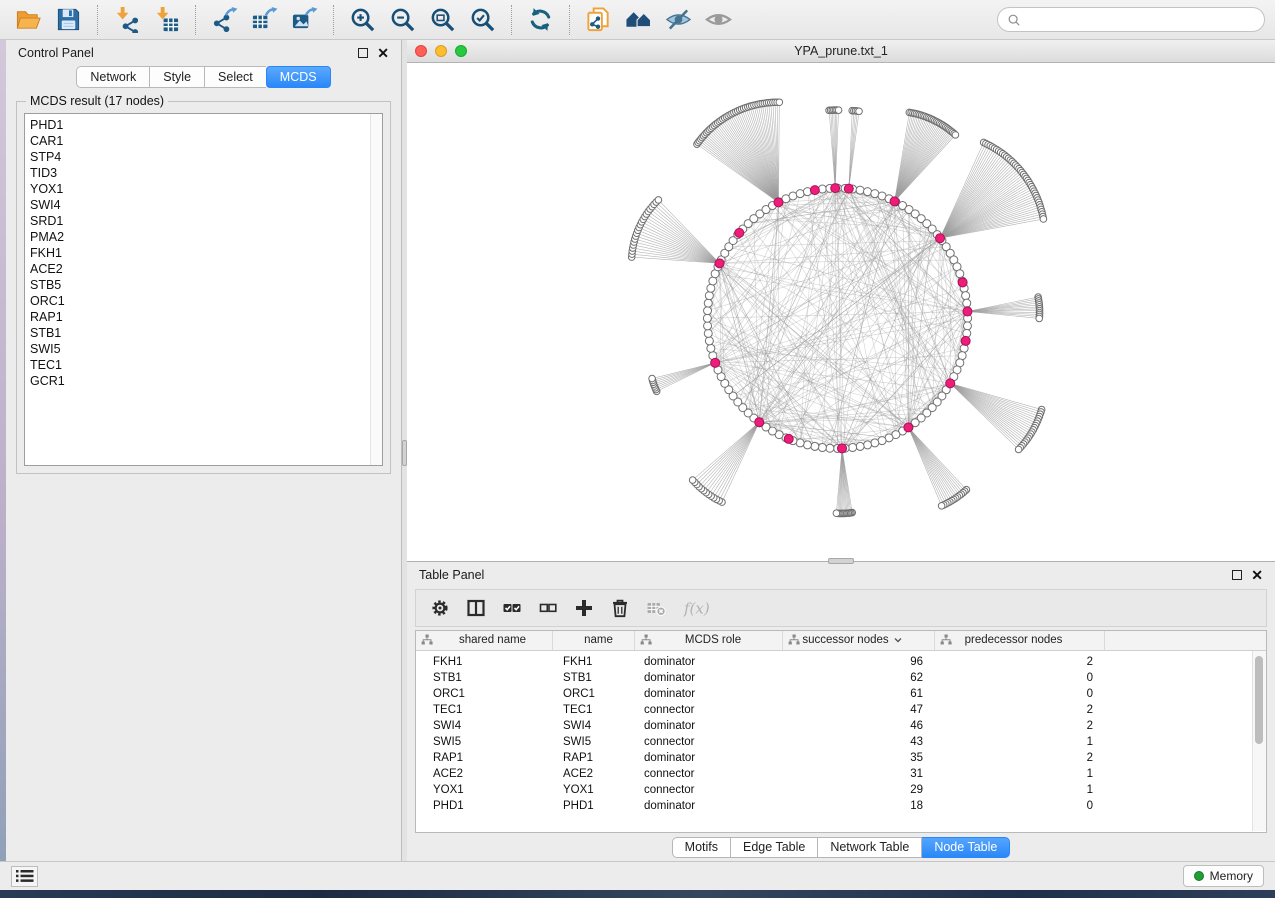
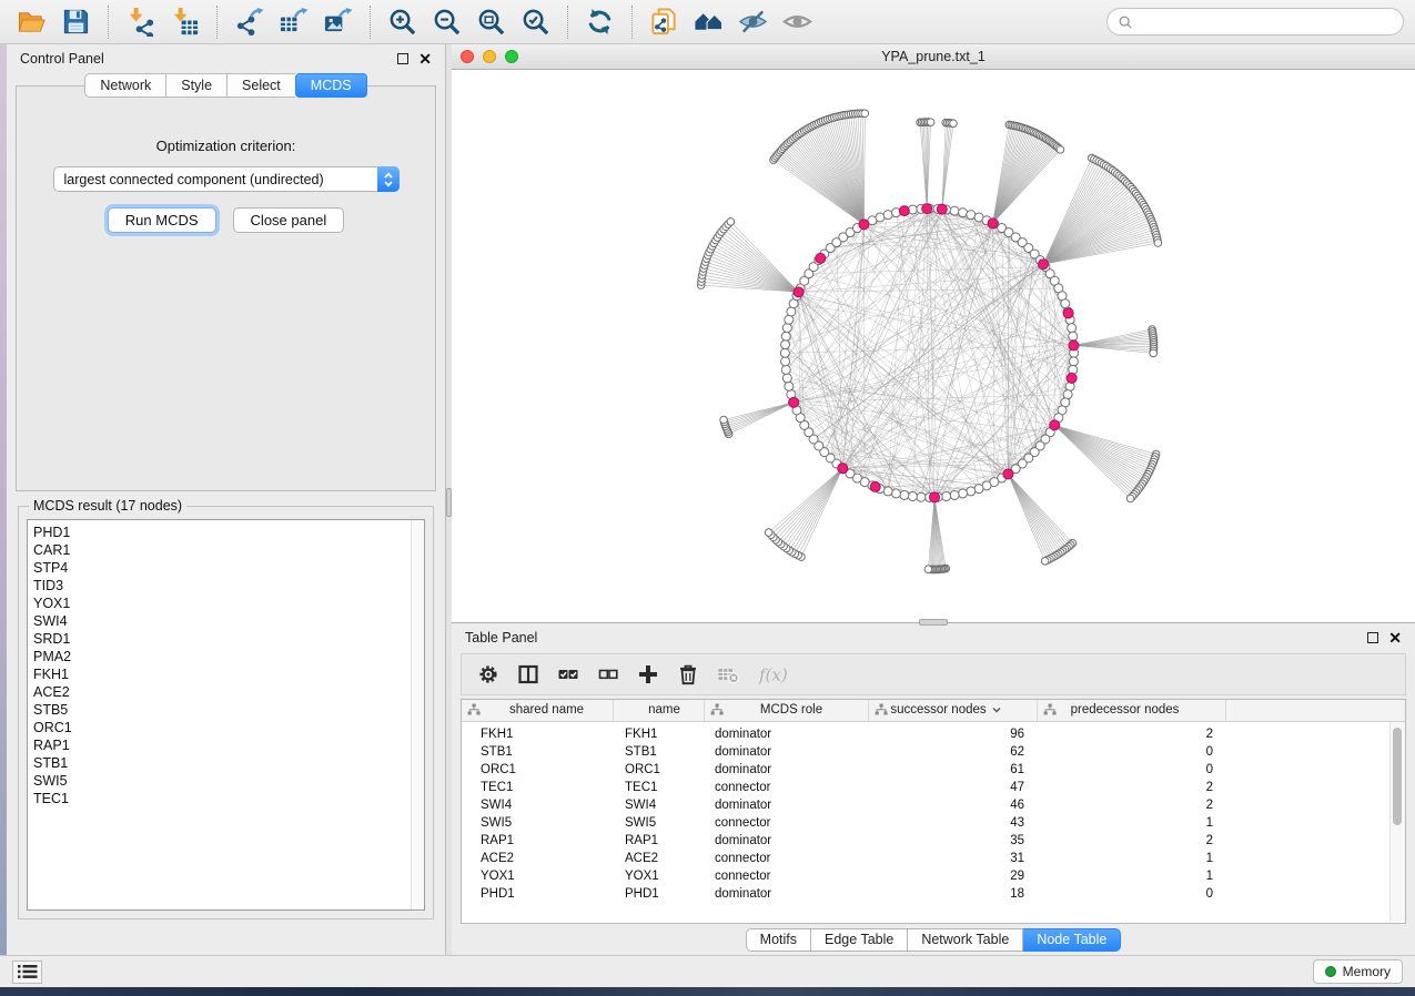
  Control Panel
  ✕
  Network
  Style
  Select
  MCDS
+ Optimization criterion:
+ largest connected component (undirected)
+ Run MCDS
+ Close panel
  MCDS result (17 nodes)
  PHD1
  CAR1
  STP4
  TID3
  YOX1
  SWI4
  SRD1
  PMA2
  FKH1
  ACE2
  STB5
  ORC1
  RAP1
  STB1
  SWI5
  TEC1
- GCR1
  YPA_prune.txt_1
  Table Panel
  ✕
  f(x)
  shared name
  name
  MCDS role
  successor nodes
  predecessor nodes
  FKH1
  FKH1
  dominator
  96
  2
  STB1
  STB1
  dominator
  62
  0
  ORC1
  ORC1
  dominator
  61
  0
  TEC1
  TEC1
  connector
  47
  2
  SWI4
  SWI4
  dominator
  46
  2
  SWI5
  SWI5
  connector
  43
  1
  RAP1
  RAP1
  dominator
  35
  2
  ACE2
  ACE2
  connector
  31
  1
  YOX1
  YOX1
  connector
  29
  1
  PHD1
  PHD1
  dominator
  18
  0
  Motifs
  Edge Table
  Network Table
  Node Table
  Memory
